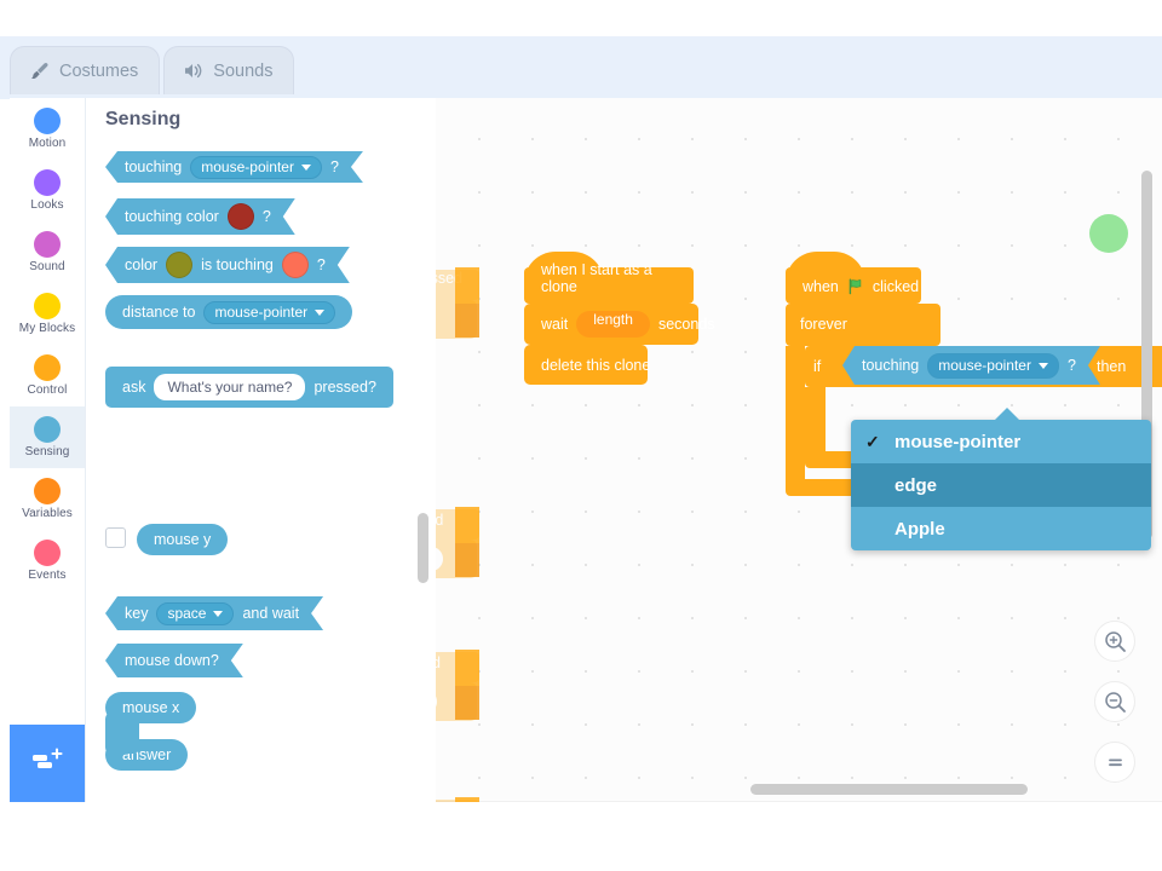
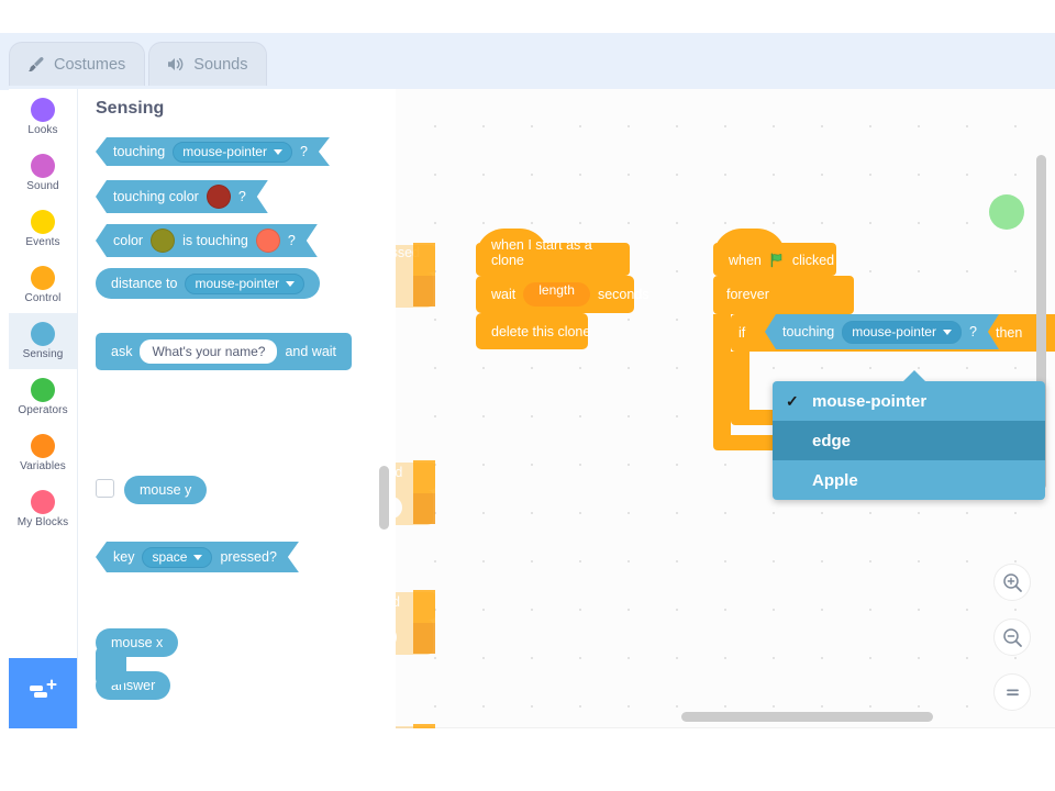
  Costumes
  Sounds
  when I start as a clone
  wait
  length
  seconds
  delete this clone
  when
  clicked
  forever
  if
  touching
  mouse-pointer
  ?
  then
  ✓
  mouse-pointer
  edge
  Apple
  Sensing
  touching
  mouse-pointer
  ?
  touching color
  ?
  color
  is touching
  ?
  distance to
  mouse-pointer
  ask
  What's your name?
- pressed?
+ and wait
  mouse y
  key
  space
- and wait
+ pressed?
- mouse down?
  mouse x
  answer
- Motion
  Looks
  Sound
- My Blocks
+ Events
  Control
  Sensing
+ Operators
  Variables
- Events
+ My Blocks
